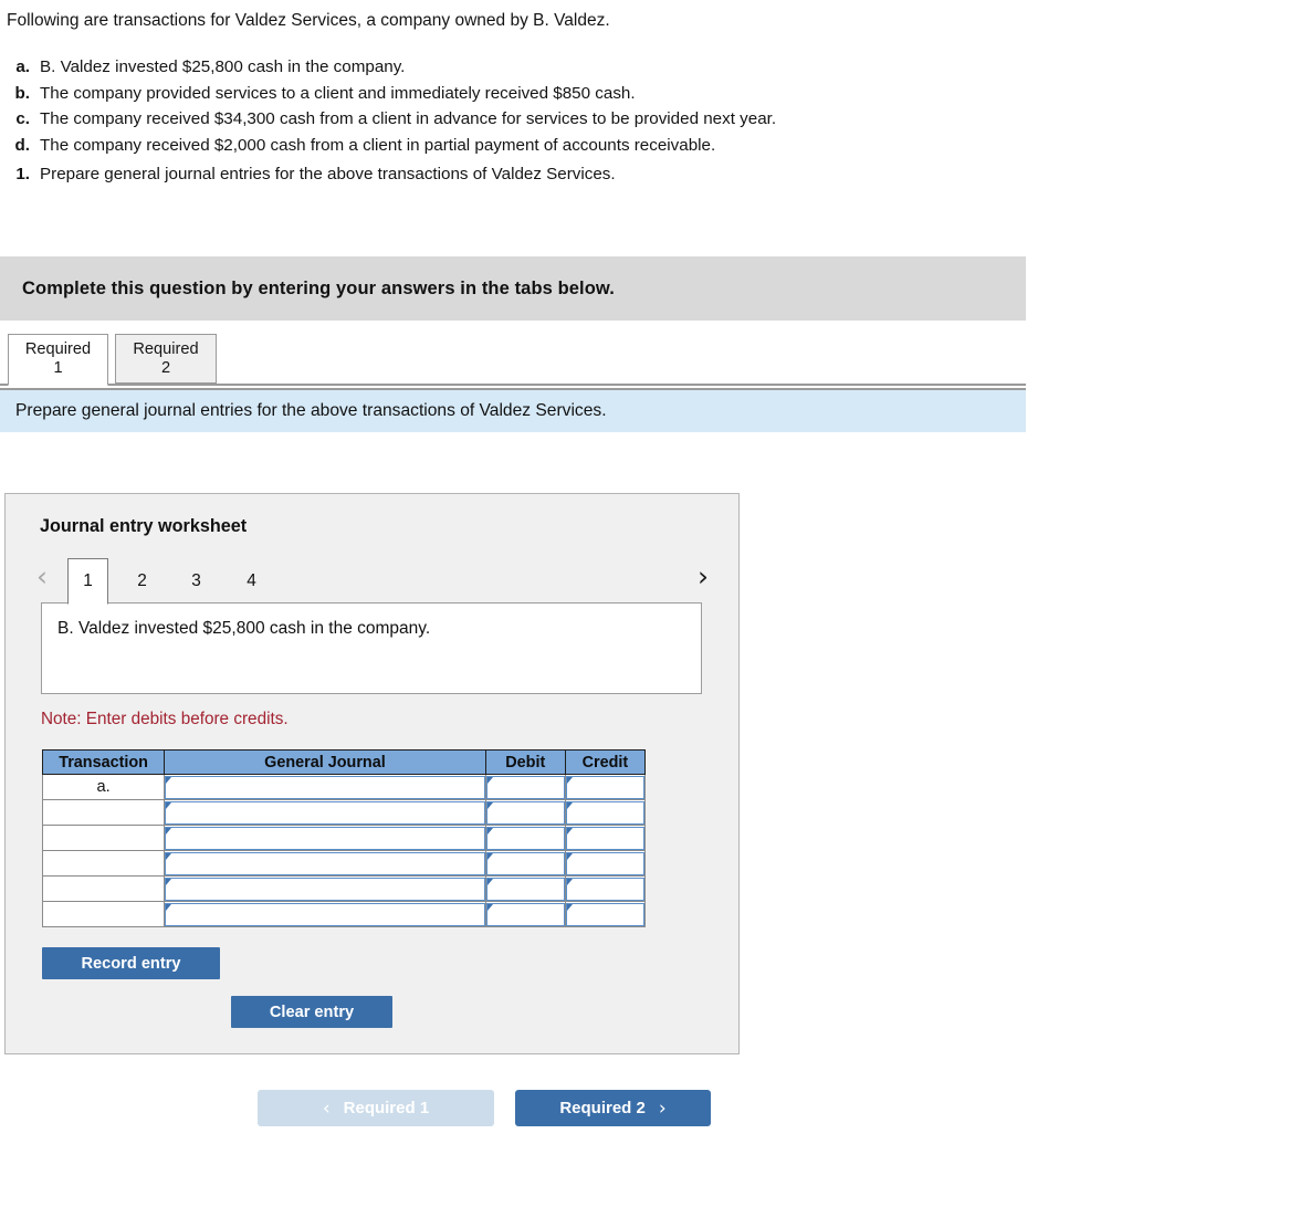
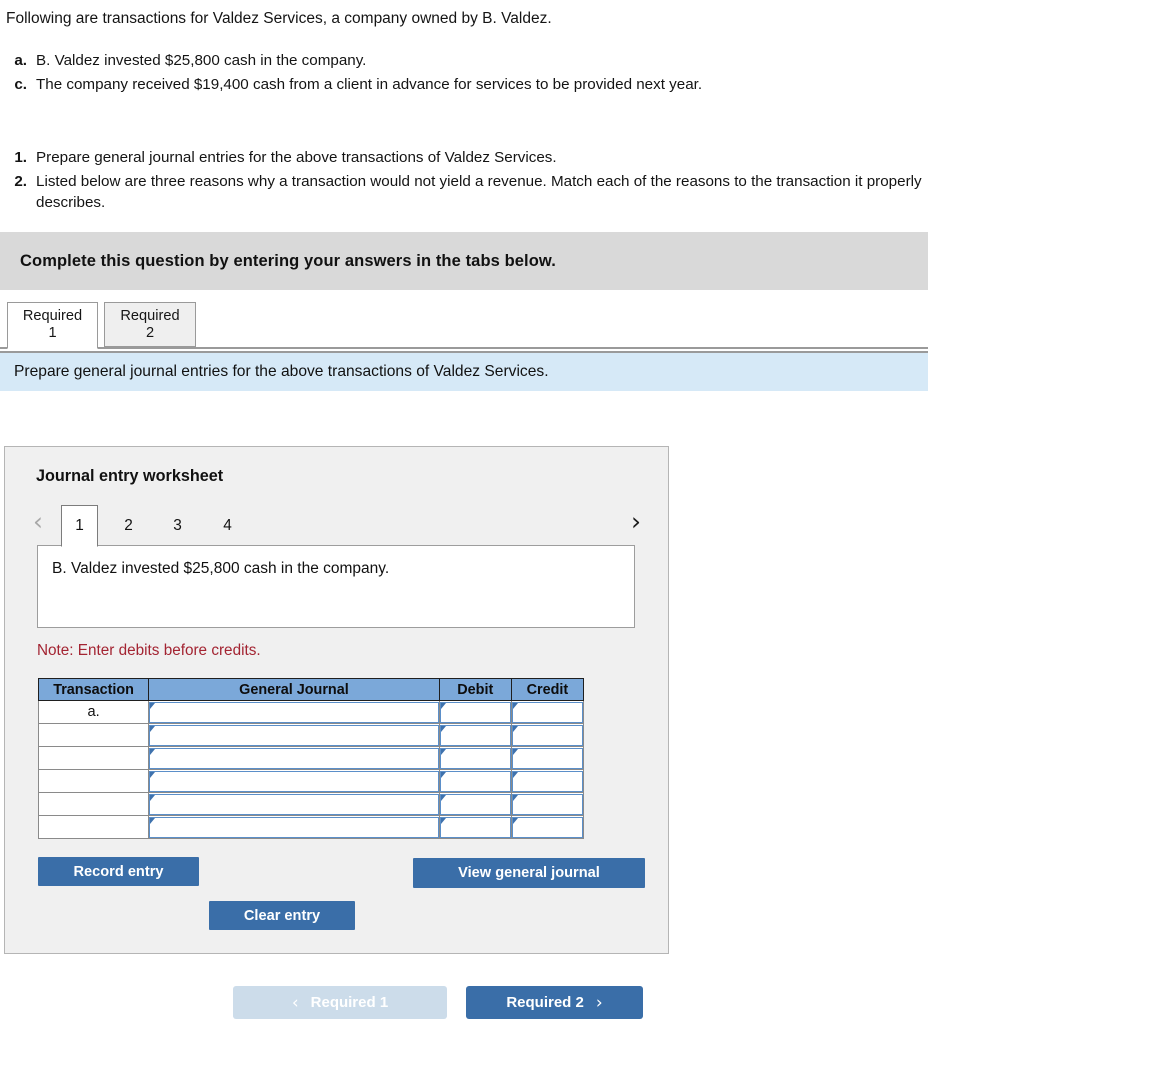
  Following are transactions for Valdez Services, a company owned by B. Valdez.
  a.
  B. Valdez invested $25,800 cash in the company.
- b.
- The company provided services to a client and immediately received $850 cash.
  c.
- The company received $34,300 cash from a client in advance for services to be provided next year.
+ The company received $19,400 cash from a client in advance for services to be provided next year.
- d.
- The company received $2,000 cash from a client in partial payment of accounts receivable.
  1.
  Prepare general journal entries for the above transactions of Valdez Services.
+ 2.
+ Listed below are three reasons why a transaction would not yield a revenue. Match each of the reasons to the transaction it properly describes.
  Complete this question by entering your answers in the tabs below.
  Required
  1
  Required
  2
  Prepare general journal entries for the above transactions of Valdez Services.
  Journal entry worksheet
  ‹
  1
  2
  3
  4
  ›
  B. Valdez invested $25,800 cash in the company.
  Note: Enter debits before credits.
  Transaction	General Journal	Debit	Credit
  a.
  Record entry
  Clear entry
+ View general journal
  ‹
  Required 1
  Required 2
  ›
